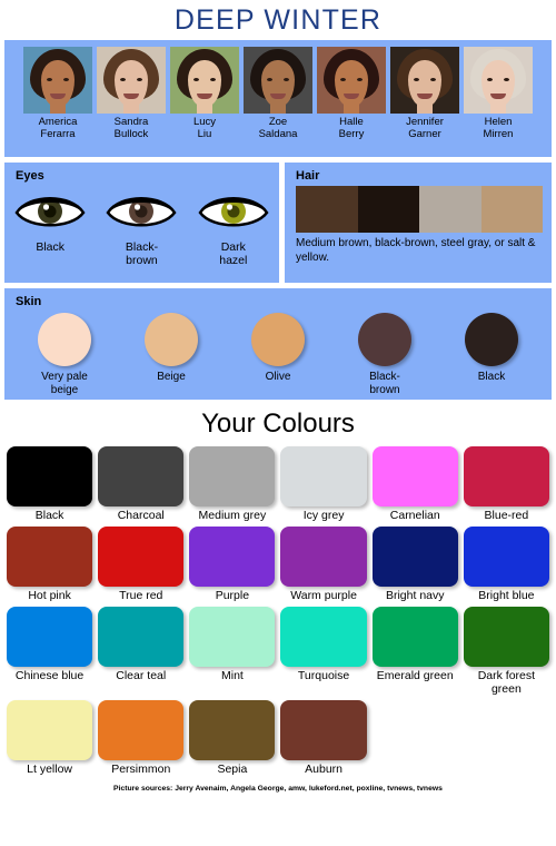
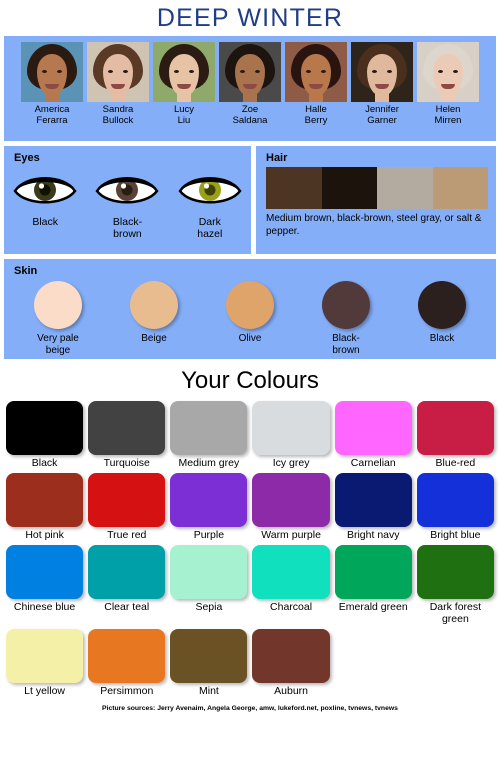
  DEEP WINTER
  America
  Ferarra
  Sandra
  Bullock
  Lucy
  Liu
  Zoe
  Saldana
  Halle
  Berry
  Jennifer
  Garner
  Helen
  Mirren
  Eyes
  Black
  Black-
  brown
  Dark
  hazel
  Hair
- Medium brown, black-brown, steel gray, or salt & yellow.
+ Medium brown, black-brown, steel gray, or salt & pepper.
  Skin
  Very pale
  beige
  Beige
  Olive
  Black-
  brown
  Black
  Your Colours
  Black
- Charcoal
+ Turquoise
  Medium grey
  Icy grey
  Carnelian
  Blue-red
  Hot pink
  True red
  Purple
  Warm purple
  Bright navy
  Bright blue
  Chinese blue
  Clear teal
- Mint
+ Sepia
- Turquoise
+ Charcoal
  Emerald green
  Dark forest
  green
  Lt yellow
  Persimmon
- Sepia
+ Mint
  Auburn
